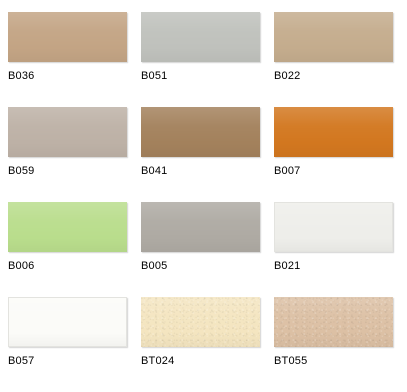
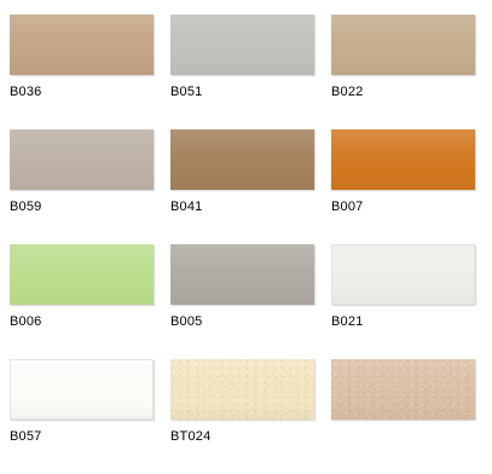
  B036
  B051
  B022
  B059
  B041
  B007
  B006
  B005
  B021
  B057
  BT024
- BT055
